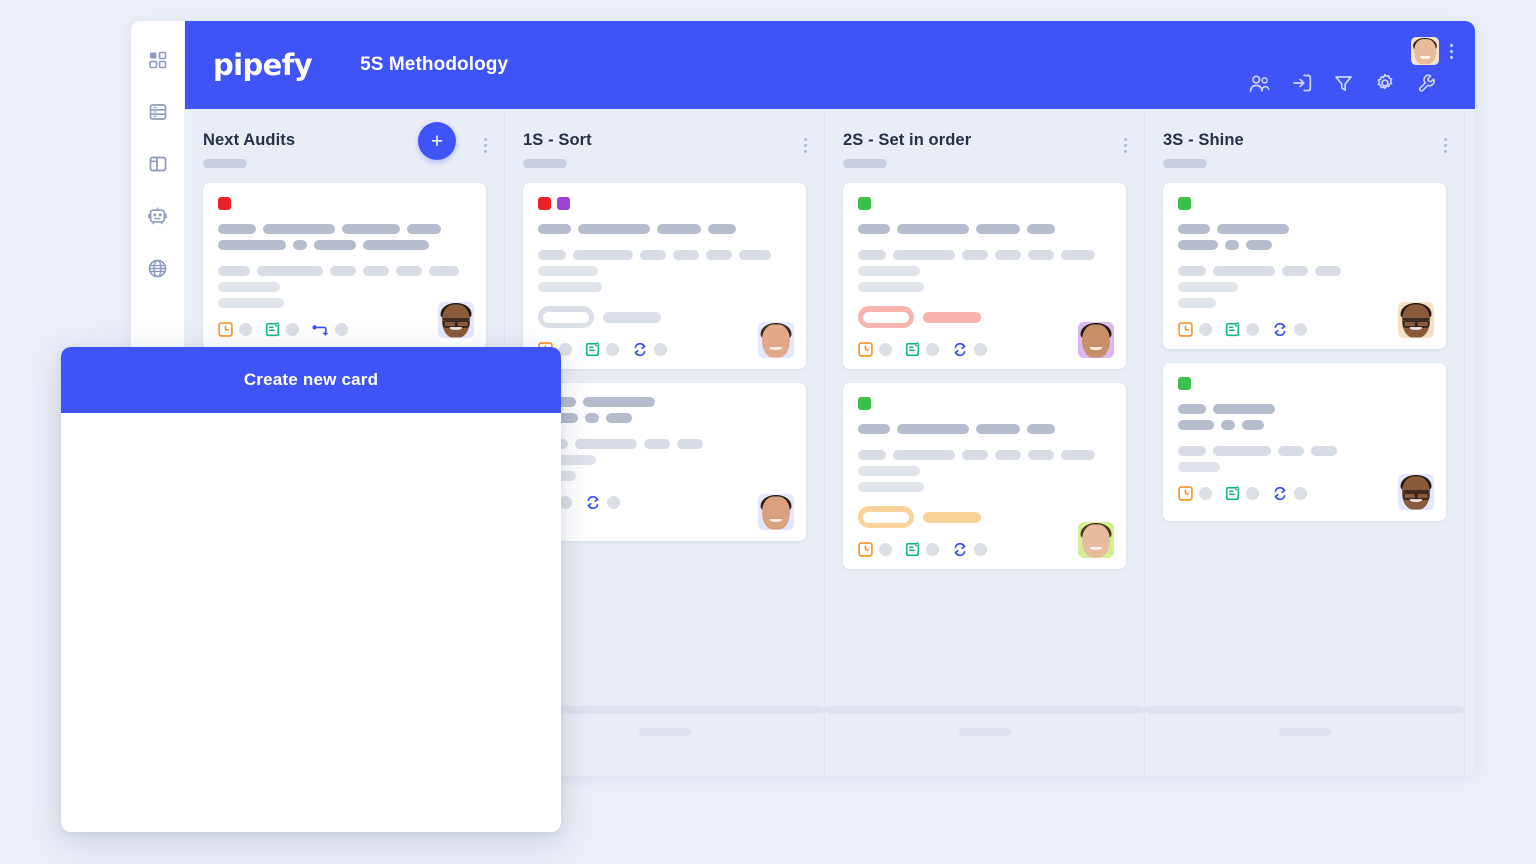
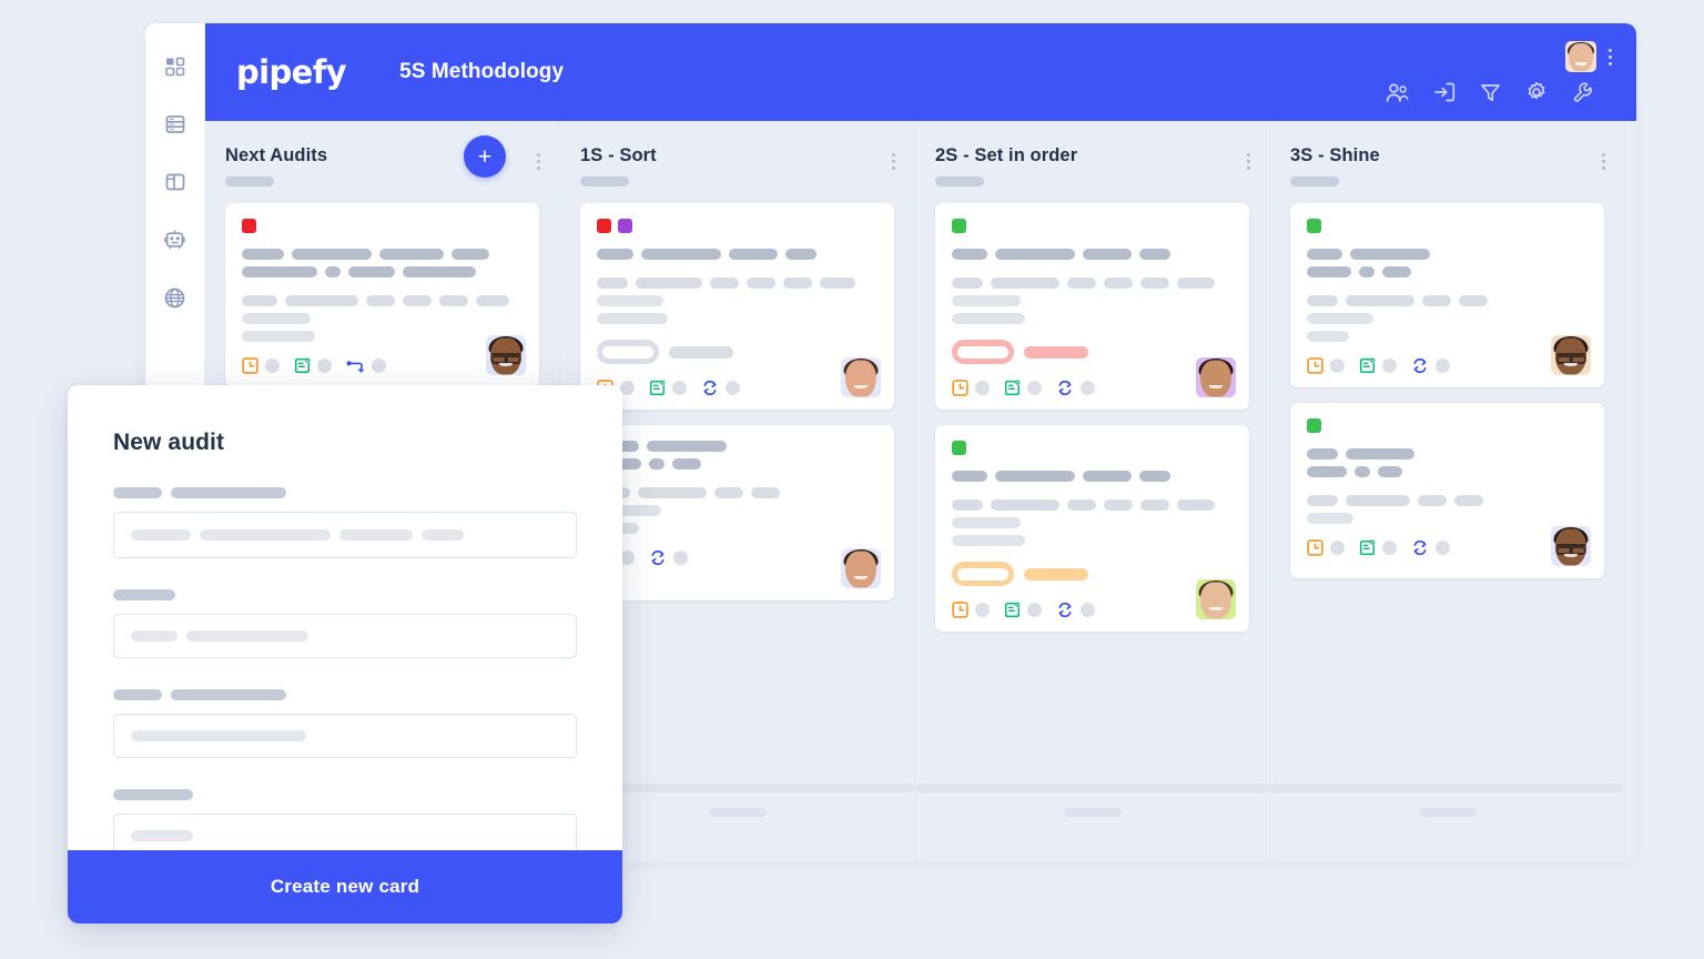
  pipefy
  5S Methodology
  Next Audits
  +
  1S - Sort
  2S - Set in order
  3S - Shine
+ New audit
  Create new card
